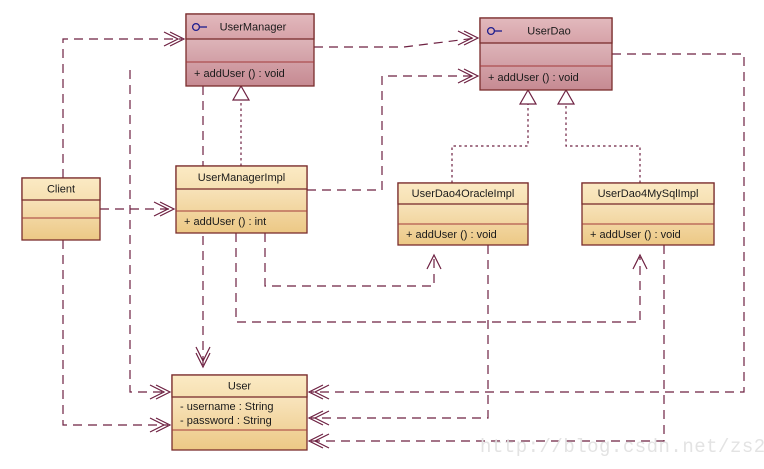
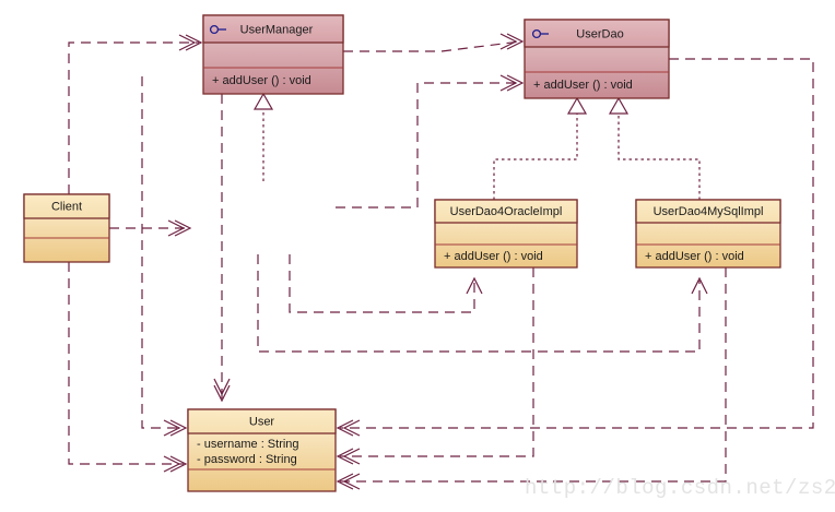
  UserManager
  + addUser () : void
  UserDao
  + addUser () : void
  Client
- UserManagerImpl
- + addUser () : int
  UserDao4OracleImpl
  + addUser () : void
  UserDao4MySqlImpl
  + addUser () : void
  User
  - username : String
  - password : String
  http://blog.csdn.net/zs2
